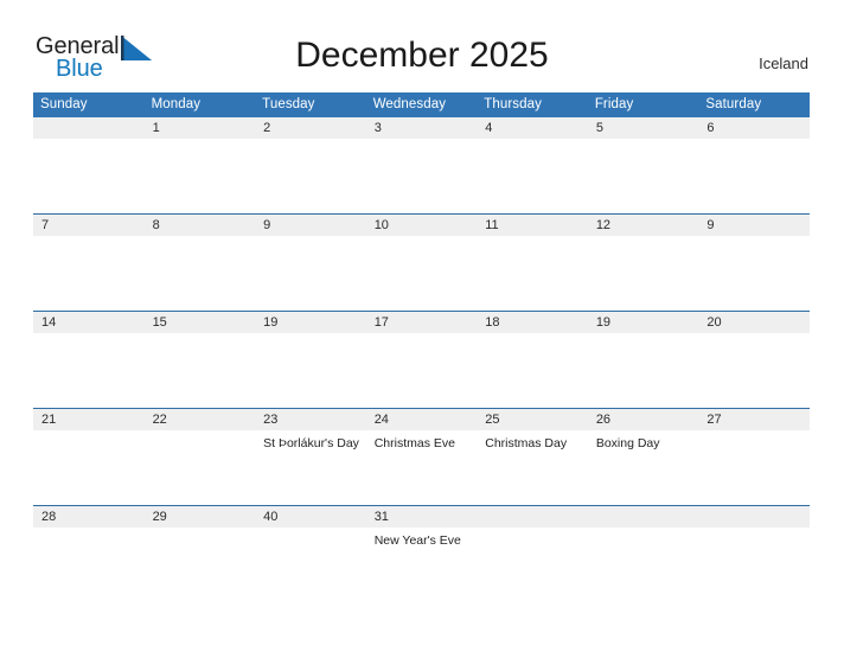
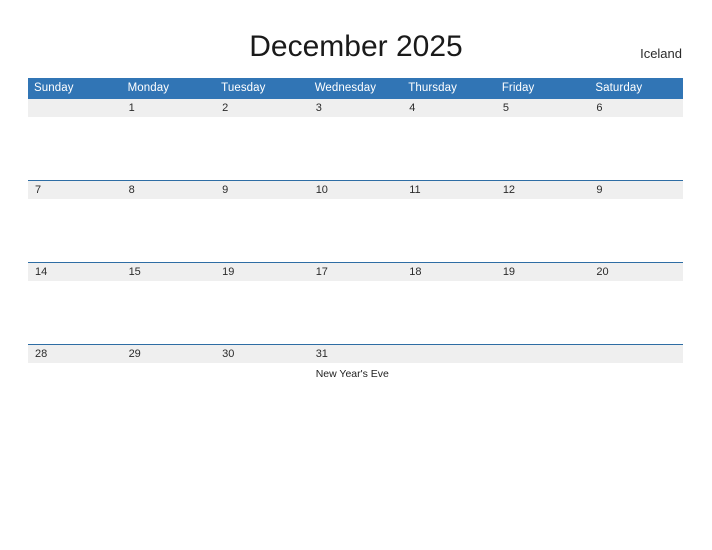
- General
- Blue
  December 2025
  Iceland
  Sunday	Monday	Tuesday	Wednesday	Thursday	Friday	Saturday
  	1	2	3	4	5	6
  7	8	9	10	11	12	9
  14	15	19	17	18	19	20
- 21	22	23St Þorlákur's Day	24Christmas Eve	25Christmas Day	26Boxing Day	27
- 28	29	40	31New Year's Eve
+ 28	29	30	31New Year's Eve
